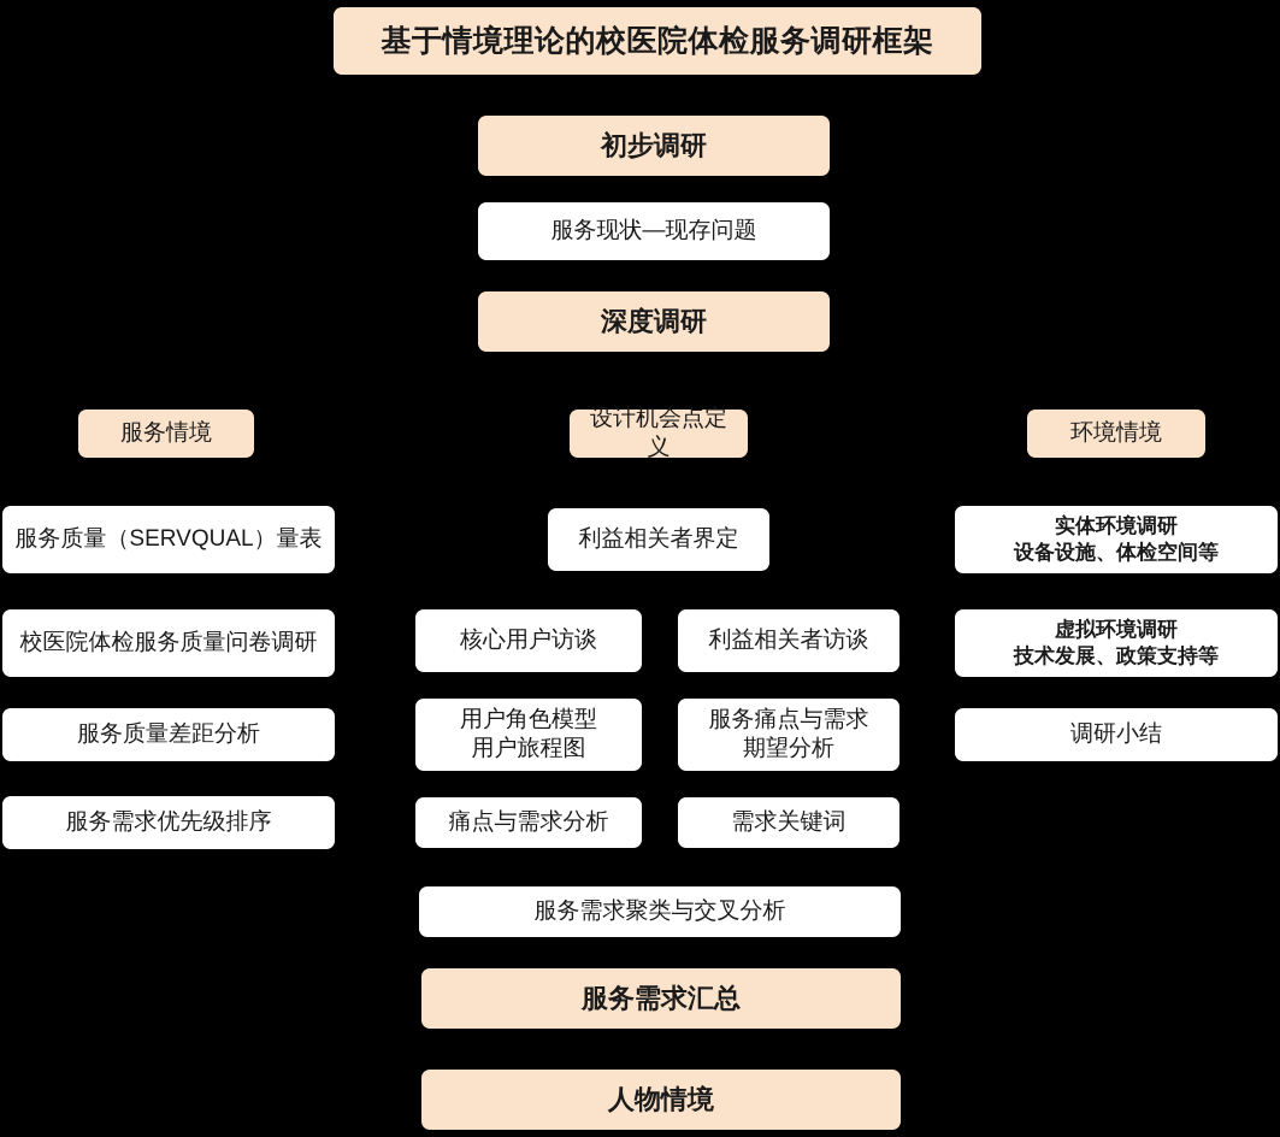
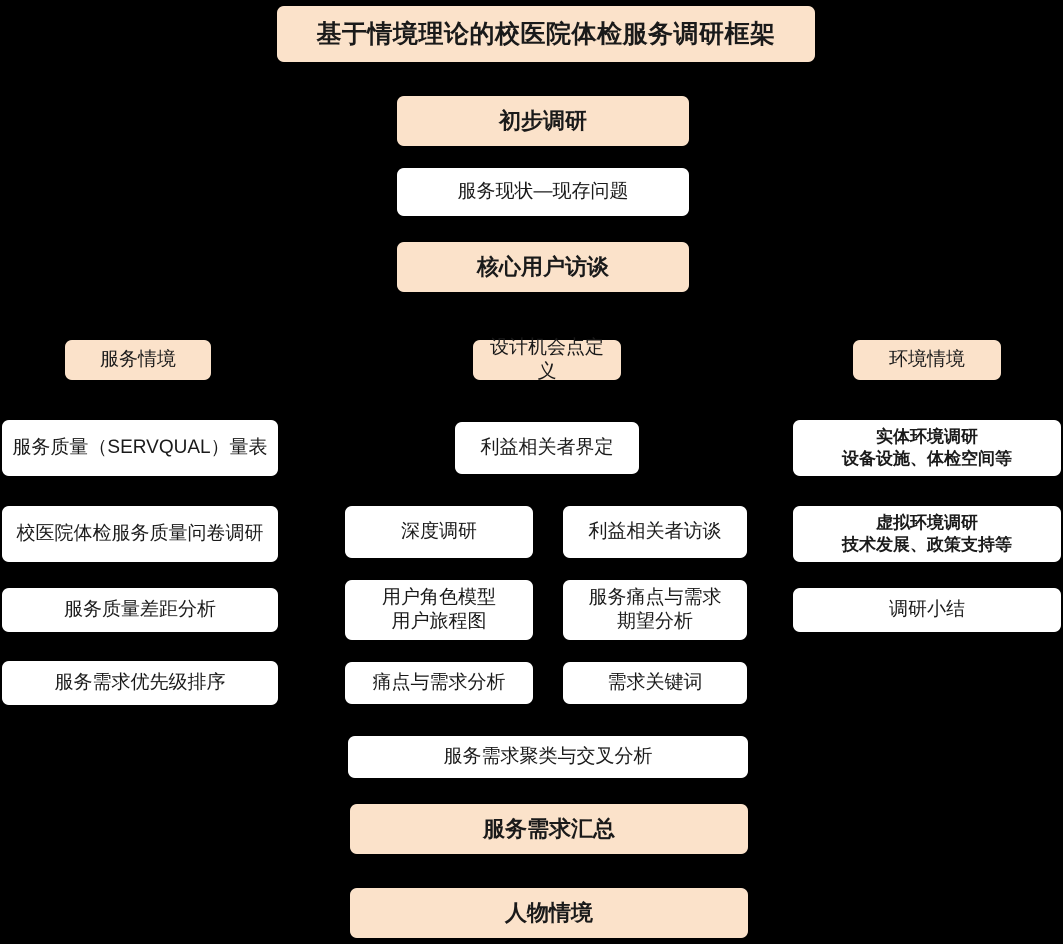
  基于情境理论的校医院体检服务调研框架
  初步调研
  服务现状—现存问题
- 深度调研
+ 核心用户访谈
  服务情境
  设计机会点定义
  环境情境
  服务质量（SERVQUAL）量表
  校医院体检服务质量问卷调研
  服务质量差距分析
  服务需求优先级排序
  利益相关者界定
- 核心用户访谈
+ 深度调研
  利益相关者访谈
  用户角色模型
  用户旅程图
  服务痛点与需求
  期望分析
  痛点与需求分析
  需求关键词
  服务需求聚类与交叉分析
  服务需求汇总
  人物情境
  实体环境调研
  设备设施、体检空间等
  虚拟环境调研
  技术发展、政策支持等
  调研小结
